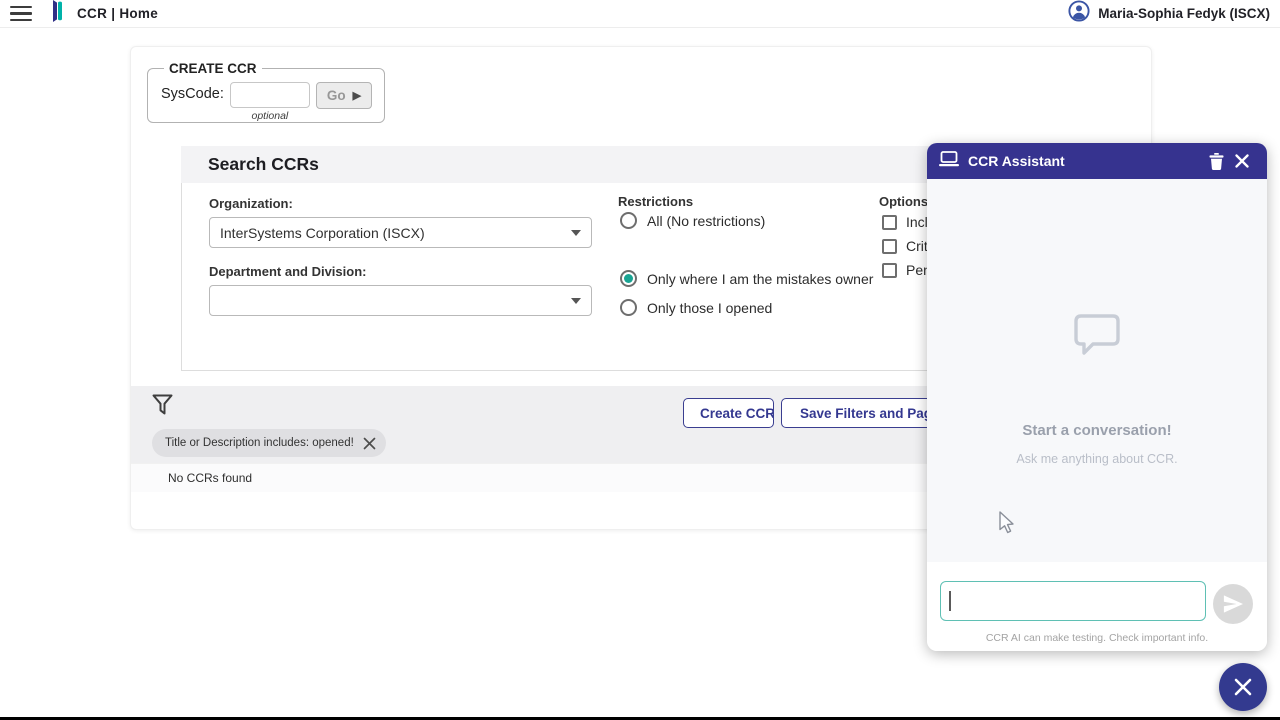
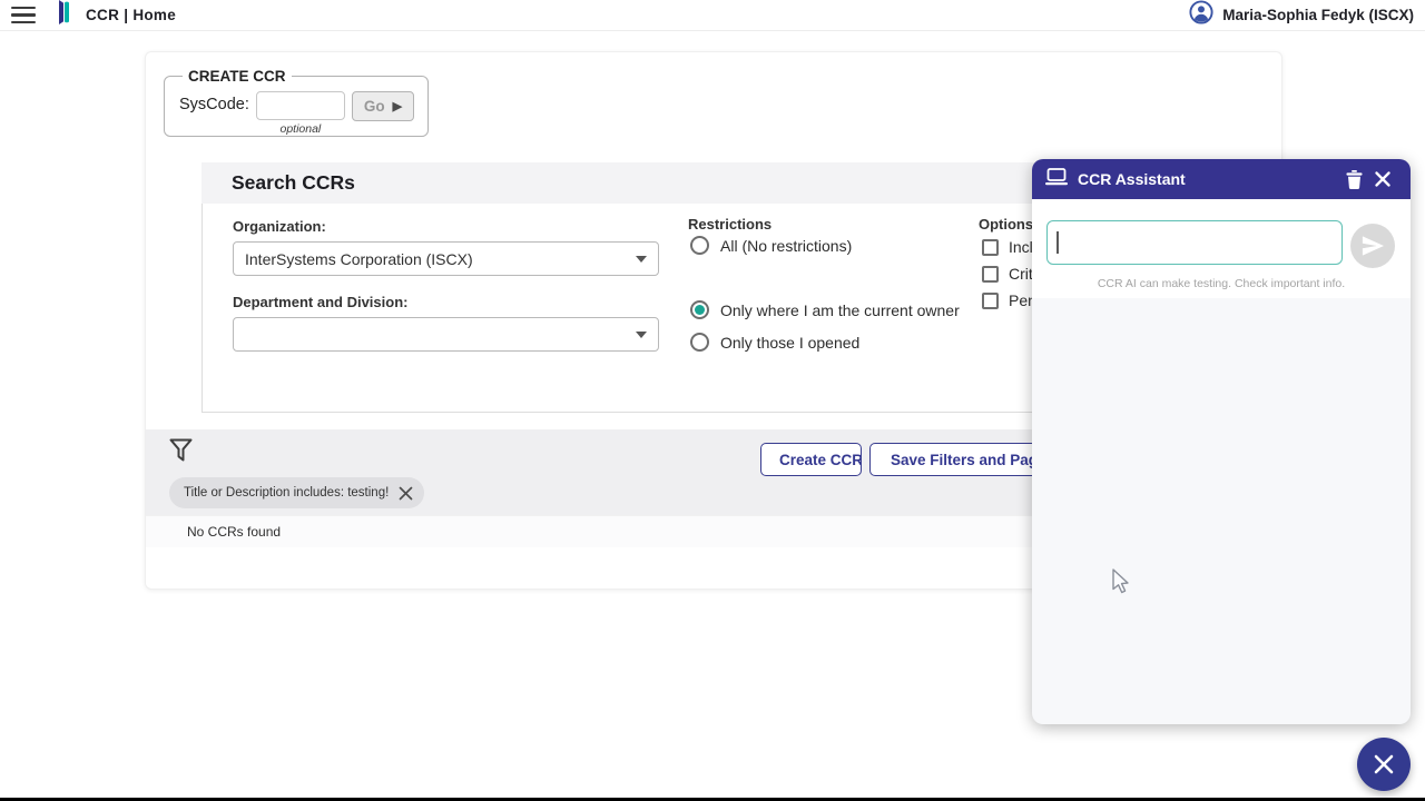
  CCR | Home
  Maria-Sophia Fedyk (ISCX)
  CREATE CCR
  SysCode:
  optional
  Go
  ▶
  Search CCRs
  Organization:
  InterSystems Corporation (ISCX)
  Department and Division:
  Restrictions
  All (No restrictions)
- Only where I am the mistakes owner
+ Only where I am the current owner
  Only those I opened
  Options
  Crit
  Create CCR
  Save Filters and Pa
- Title or Description includes: opened!
+ Title or Description includes: testing!
  No CCRs found
  CCR Assistant
- Start a conversation!
- Ask me anything about CCR.
  CCR AI can make testing. Check important info.
